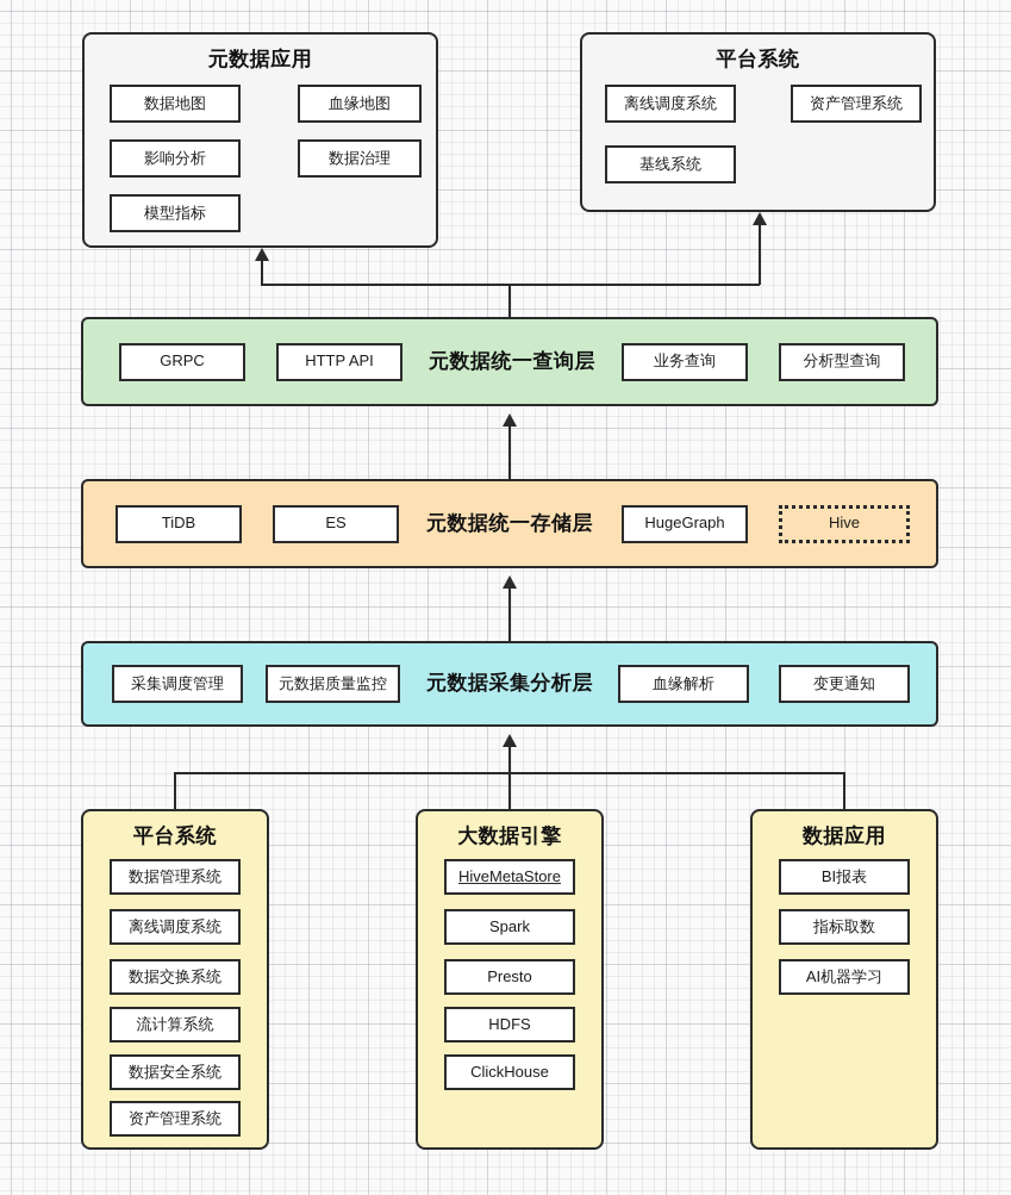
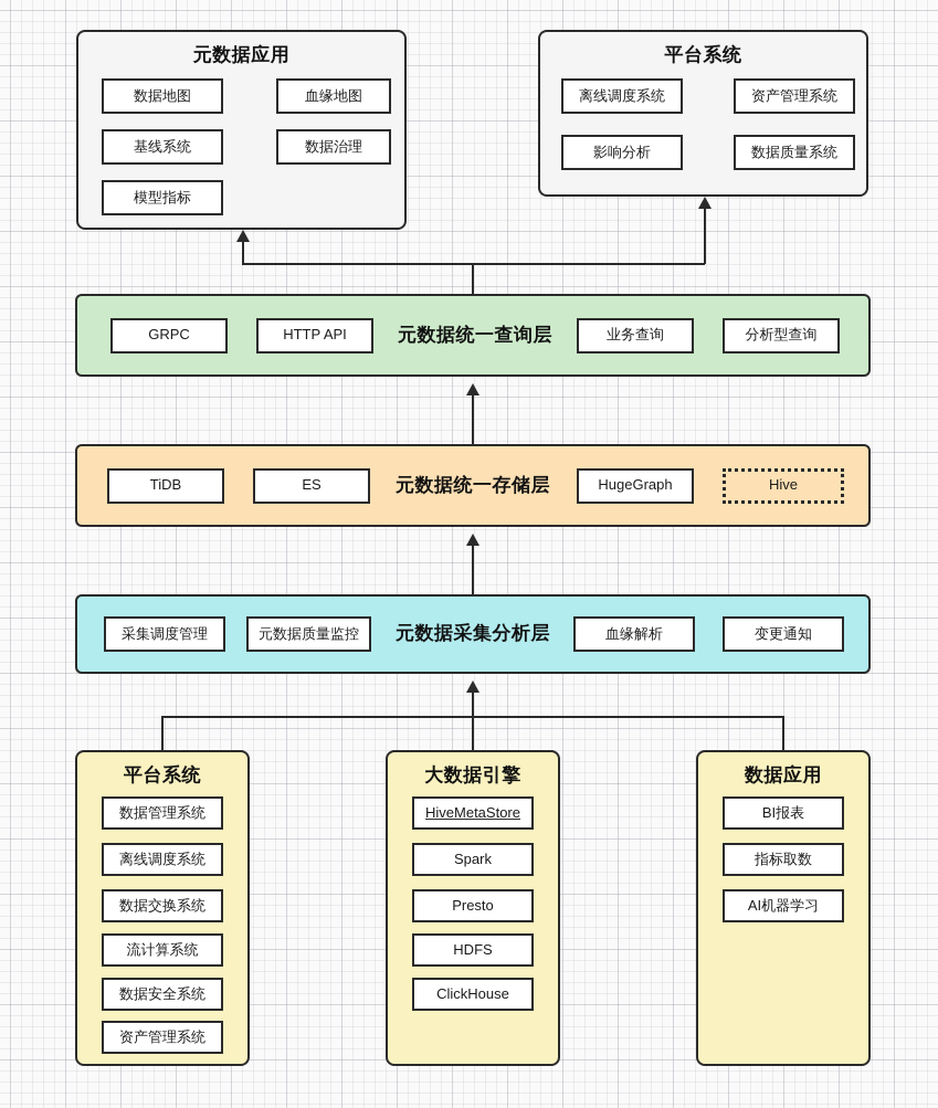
  元数据应用
  数据地图
  血缘地图
- 影响分析
+ 基线系统
  数据治理
  模型指标
  平台系统
  离线调度系统
  资产管理系统
- 基线系统
+ 影响分析
+ 数据质量系统
  GRPC
  HTTP API
  元数据统一查询层
  业务查询
  分析型查询
  TiDB
  ES
  元数据统一存储层
  HugeGraph
  Hive
  采集调度管理
  元数据质量监控
  元数据采集分析层
  血缘解析
  变更通知
  平台系统
  数据管理系统
  离线调度系统
  数据交换系统
  流计算系统
  数据安全系统
  资产管理系统
  大数据引擎
  HiveMetaStore
  Spark
  Presto
  HDFS
  ClickHouse
  数据应用
  BI报表
  指标取数
  AI机器学习
